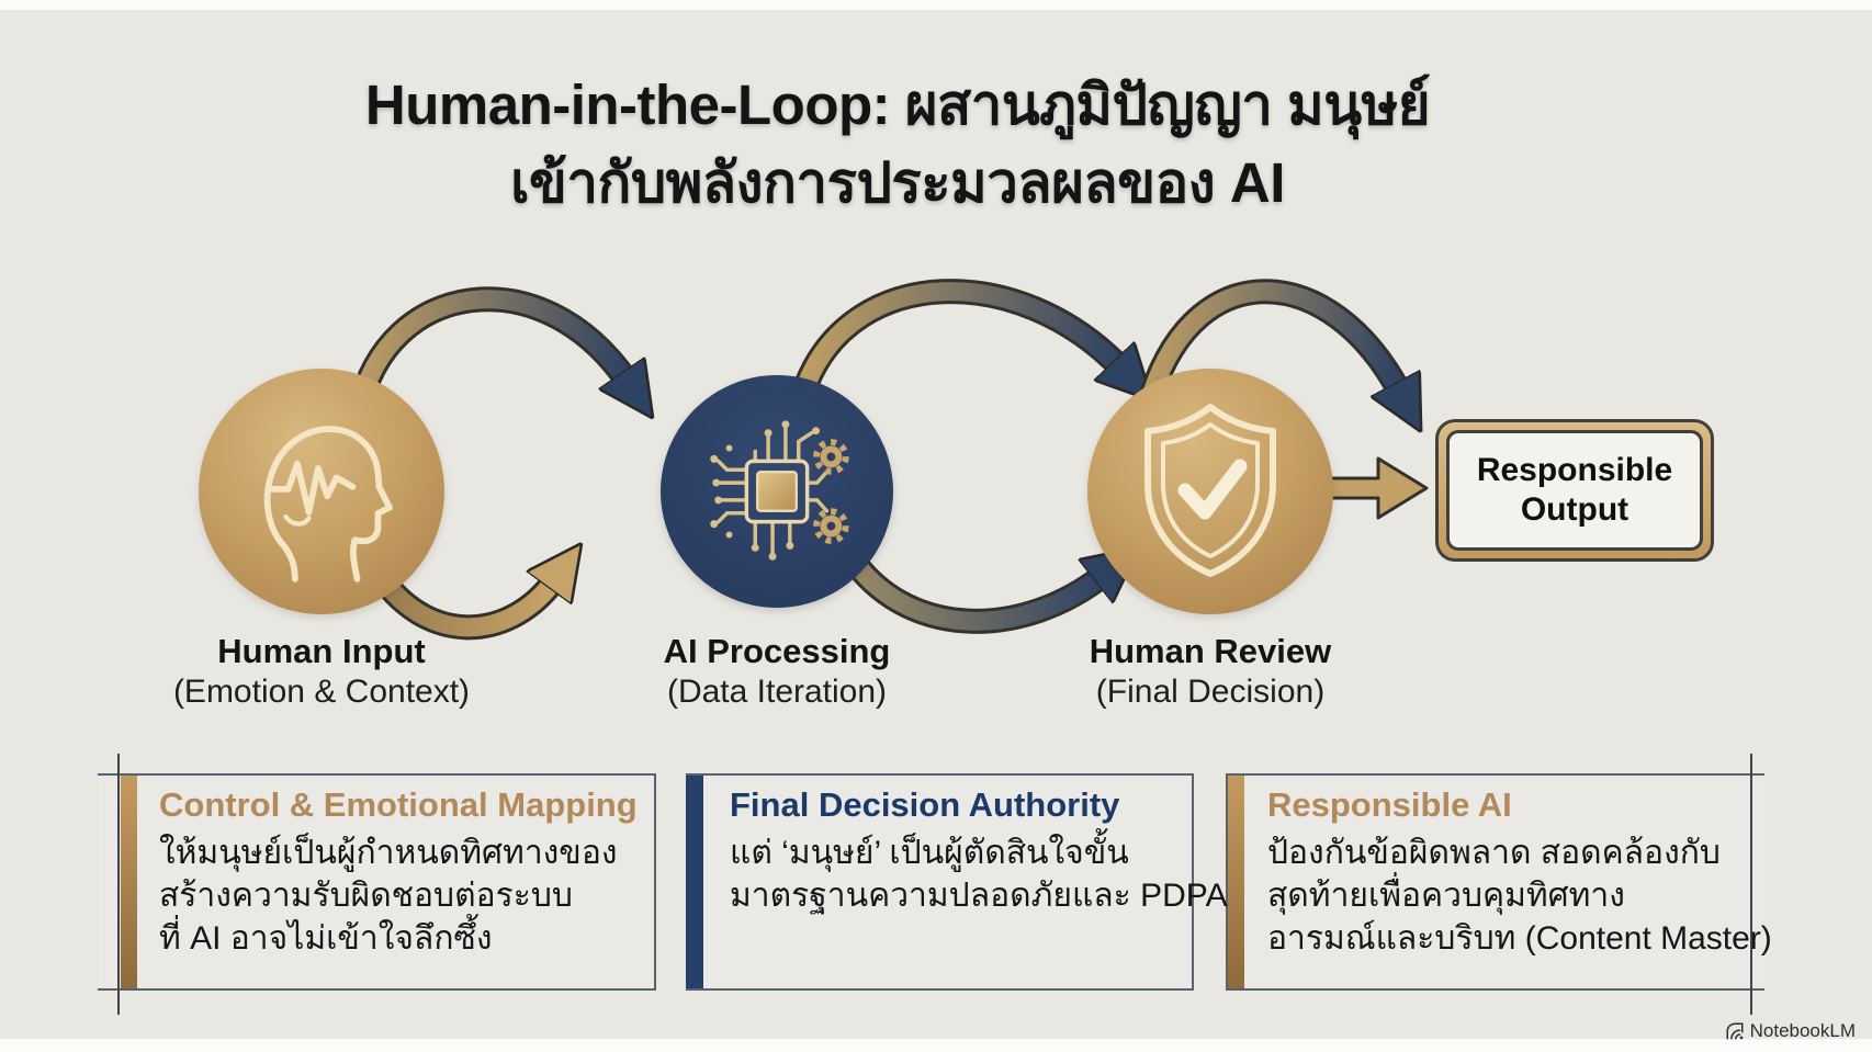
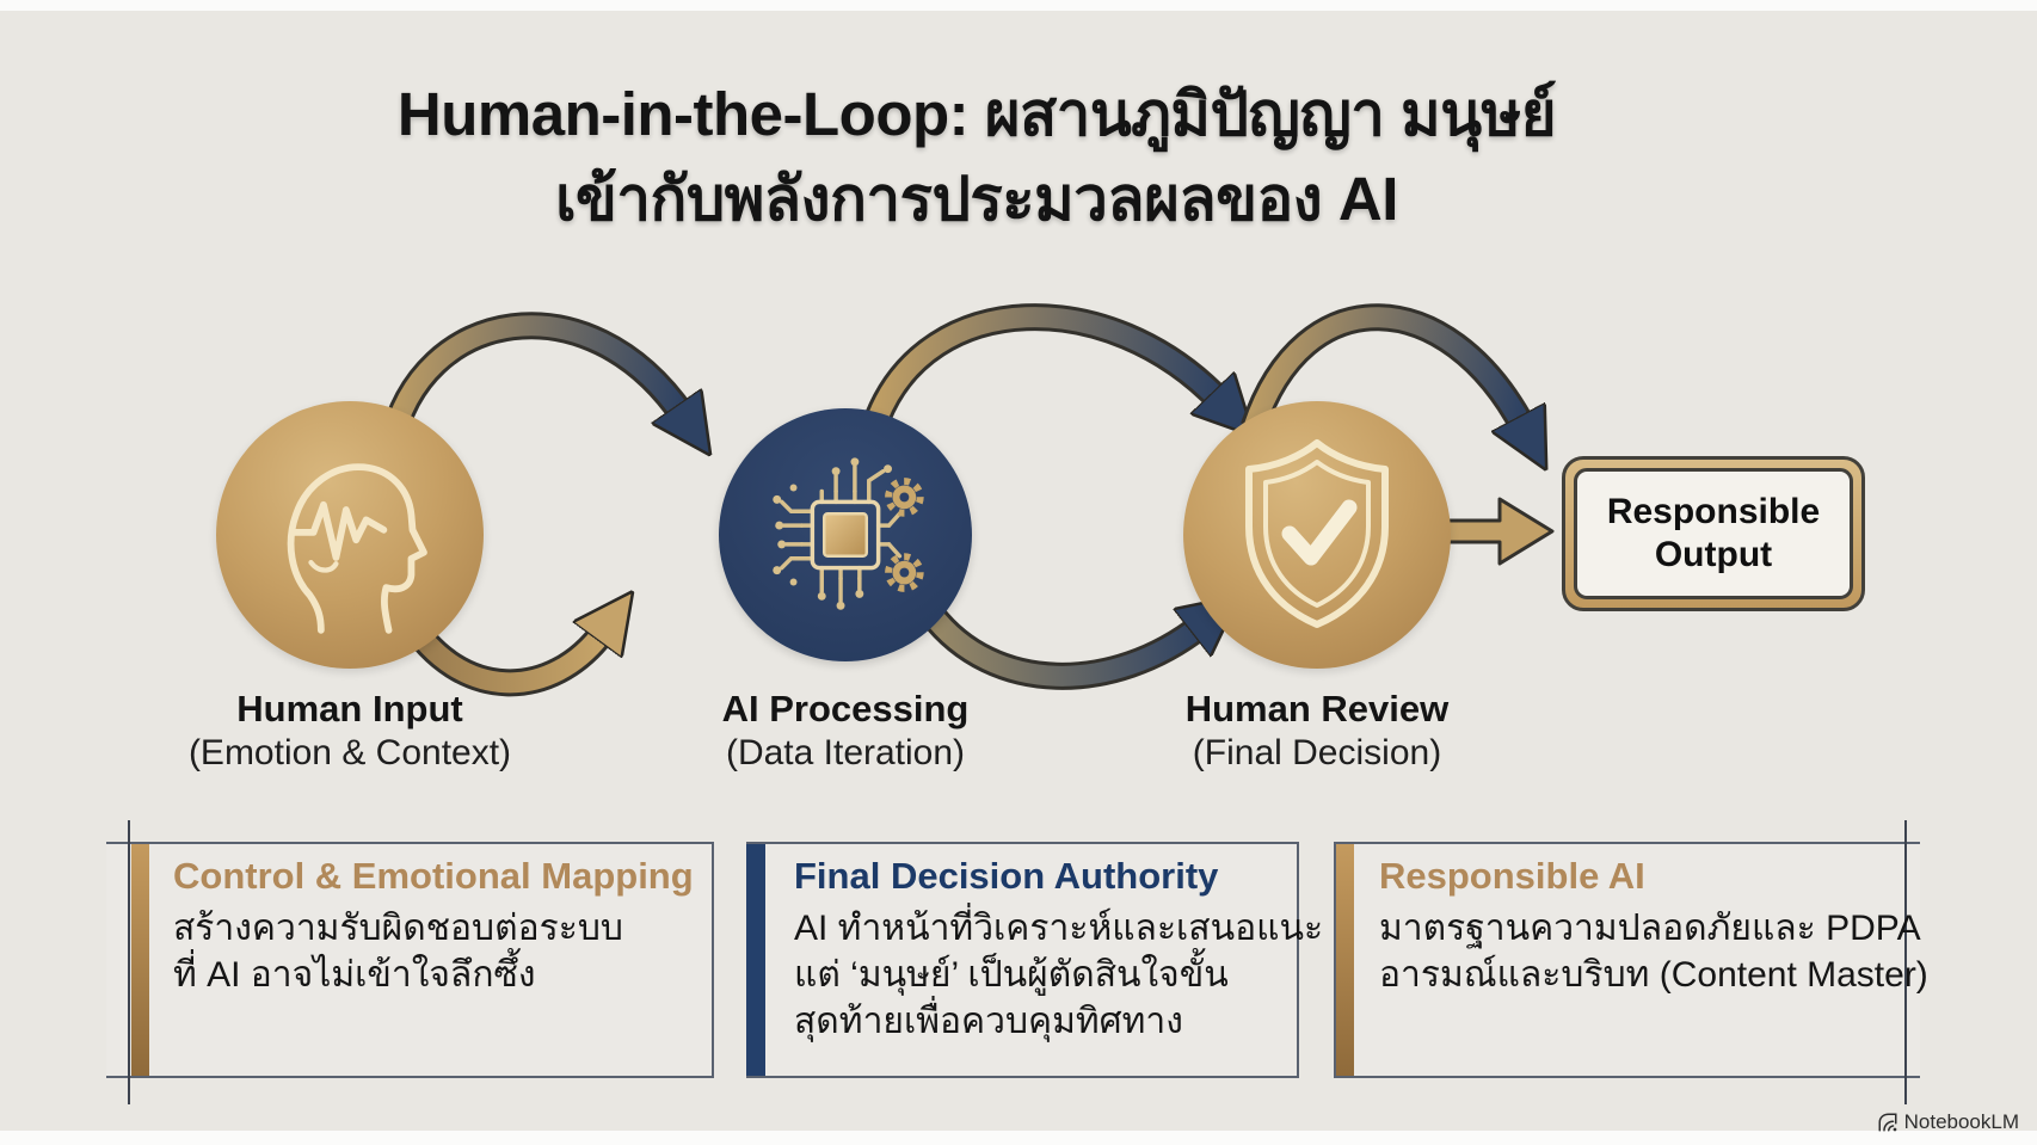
  Human-in-the-Loop: ผสานภูมิปัญญา มนุษย์
  เข้ากับพลังการประมวลผลของ AI
  Human Input
  (Emotion & Context)
  AI Processing
  (Data Iteration)
  Human Review
  (Final Decision)
  Responsible
  Output
  Control & Emotional Mapping
- ให้มนุษย์เป็นผู้กำหนดทิศทางของ
  สร้างความรับผิดชอบต่อระบบ
  ที่ AI อาจไม่เข้าใจลึกซึ้ง
  Final Decision Authority
+ AI ทำหน้าที่วิเคราะห์และเสนอแนะ
  แต่ ‘มนุษย์’ เป็นผู้ตัดสินใจขั้น
- มาตรฐานความปลอดภัยและ PDPA
+ สุดท้ายเพื่อควบคุมทิศทาง
  Responsible AI
- ป้องกันข้อผิดพลาด สอดคล้องกับ
- สุดท้ายเพื่อควบคุมทิศทาง
+ มาตรฐานความปลอดภัยและ PDPA
  อารมณ์และบริบท (Content Master)
  NotebookLM
